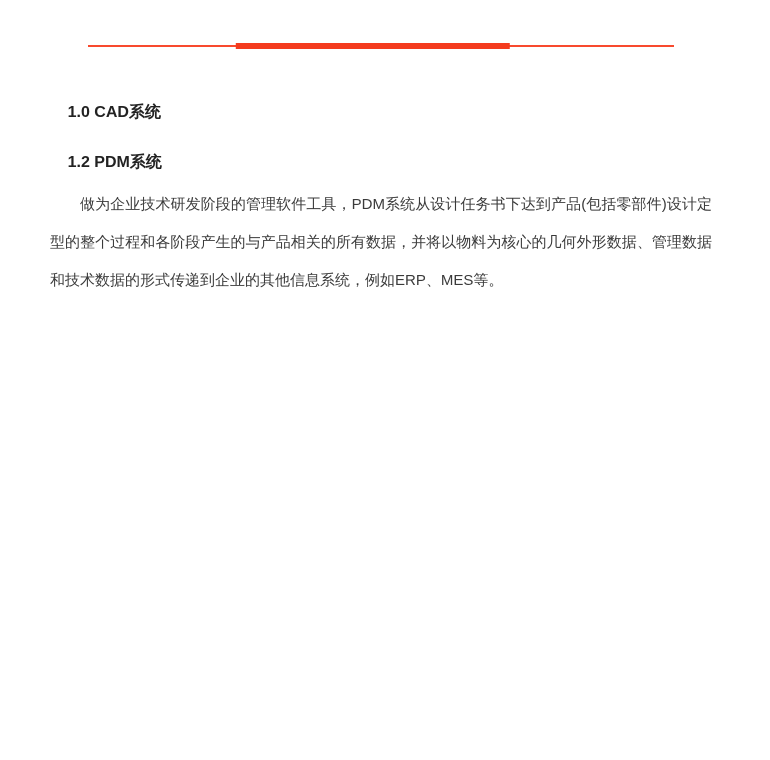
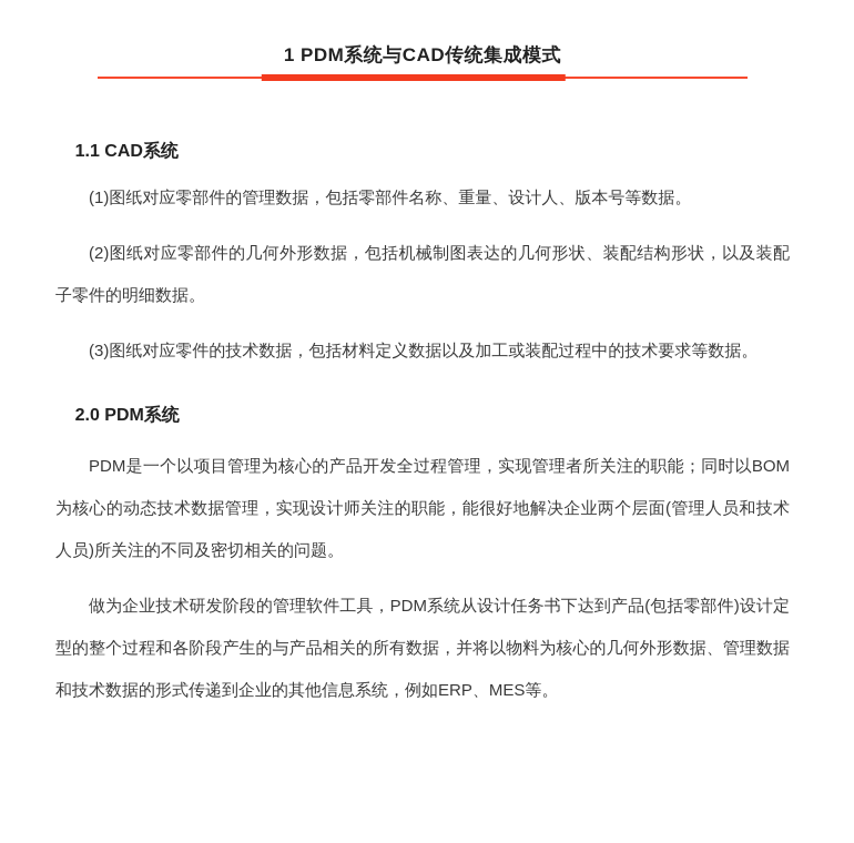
+ 1 PDM系统与CAD传统集成模式
- 1.0 CAD系统
+ 1.1 CAD系统
+ (1)图纸对应零部件的管理数据，包括零部件名称、重量、设计人、版本号等数据。
+ (2)图纸对应零部件的几何外形数据，包括机械制图表达的几何形状、装配结构形状，以及装配子零件的明细数据。
+ (3)图纸对应零件的技术数据，包括材料定义数据以及加工或装配过程中的技术要求等数据。
- 1.2 PDM系统
+ 2.0 PDM系统
+ PDM是一个以项目管理为核心的产品开发全过程管理，实现管理者所关注的职能；同时以BOM为核心的动态技术数据管理，实现设计师关注的职能，能很好地解决企业两个层面(管理人员和技术人员)所关注的不同及密切相关的问题。
  做为企业技术研发阶段的管理软件工具，PDM系统从设计任务书下达到产品(包括零部件)设计定型的整个过程和各阶段产生的与产品相关的所有数据，并将以物料为核心的几何外形数据、管理数据和技术数据的形式传递到企业的其他信息系统，例如ERP、MES等。
